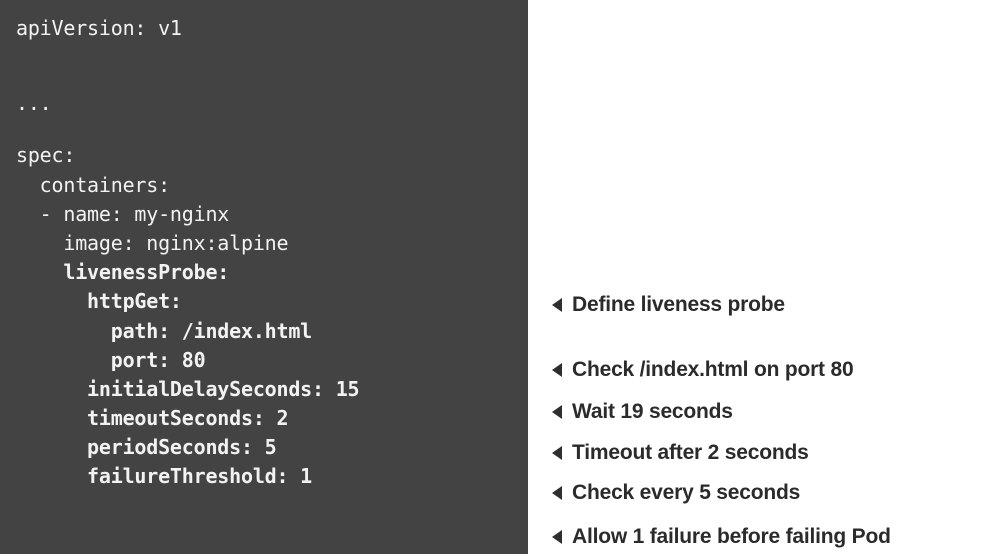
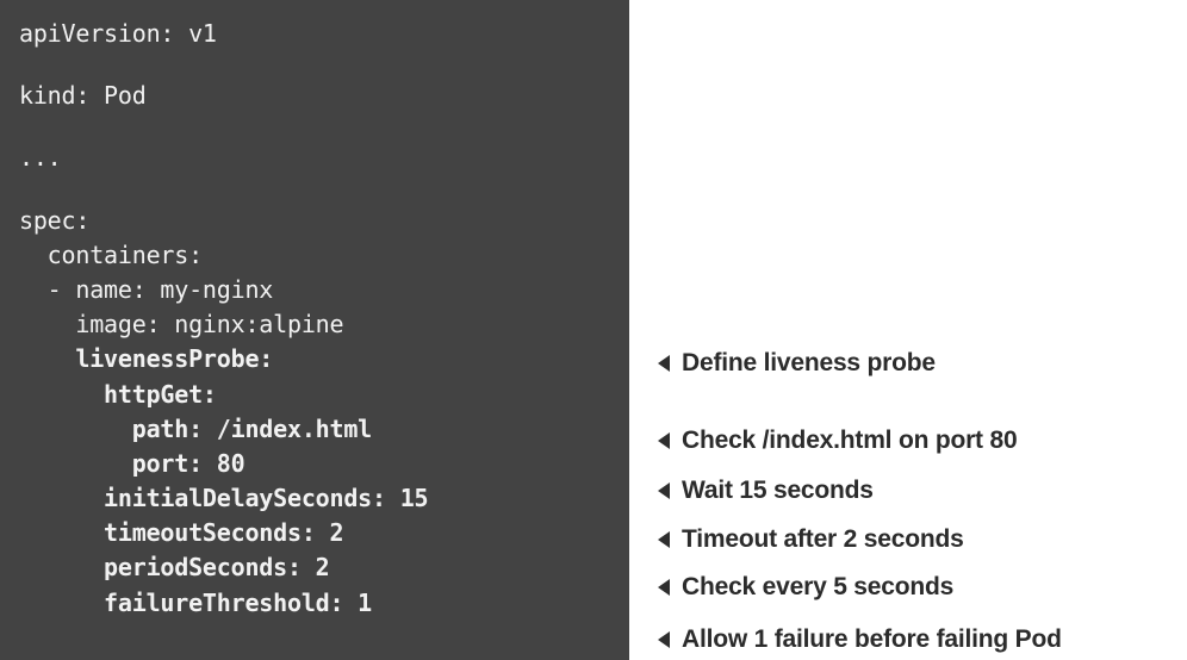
  apiVersion: v1
+ kind: Pod
  ...
  spec:
  containers:
  - name: my-nginx
  image: nginx:alpine
  livenessProbe:
  httpGet:
  path: /index.html
  port: 80
  initialDelaySeconds: 15
  timeoutSeconds: 2
- periodSeconds: 5
+ periodSeconds: 2
  failureThreshold: 1
  Define liveness probe
  Check /index.html on port 80
- Wait 19 seconds
+ Wait 15 seconds
  Timeout after 2 seconds
  Check every 5 seconds
  Allow 1 failure before failing Pod
